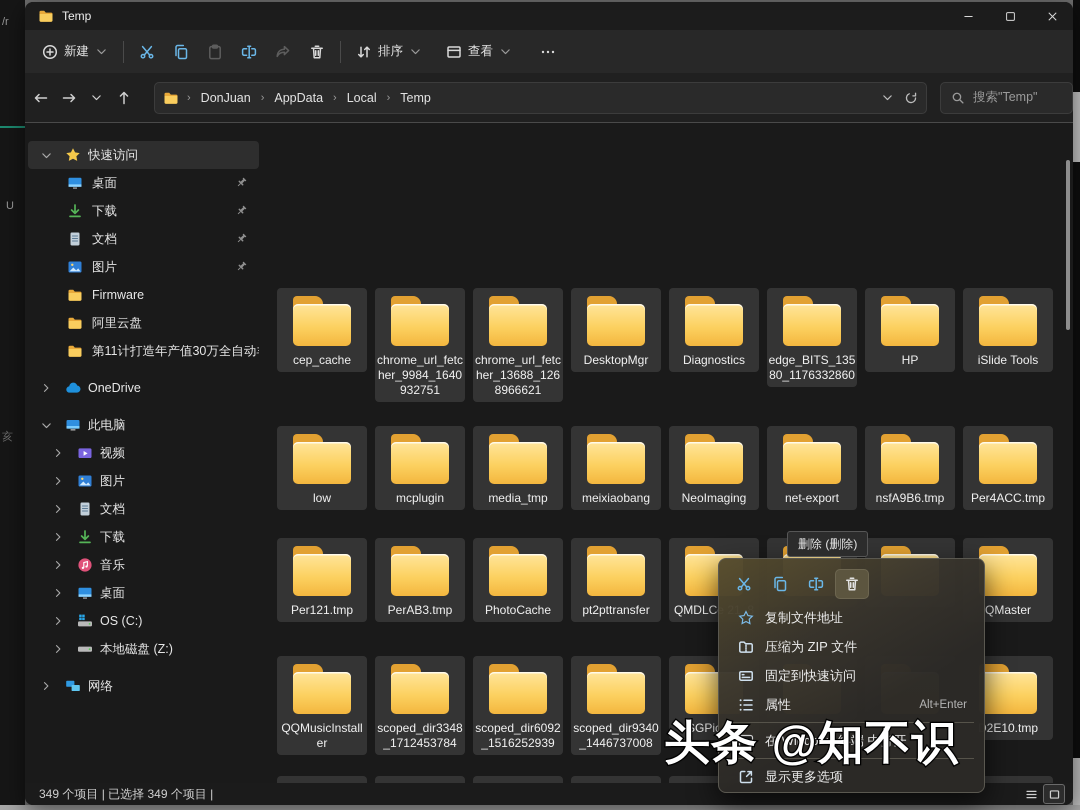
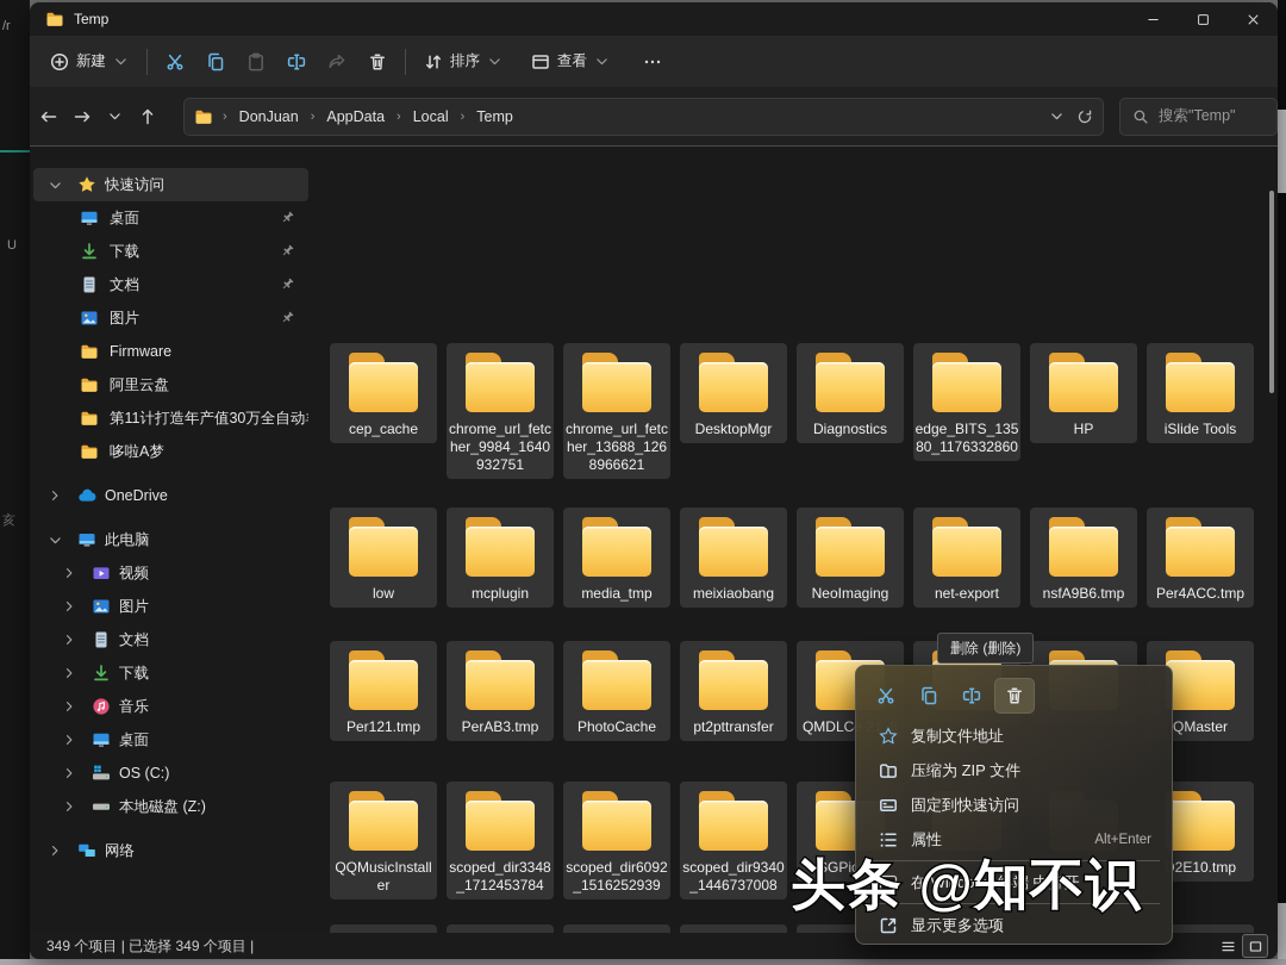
  /r
  U
  亥
  Temp
  新建
  排序
  查看
  ›
  DonJuan
  ›
  AppData
  ›
  Local
  ›
  Temp
  搜索"Temp"
  快速访问
  桌面
  下载
  文档
  图片
  Firmware
  阿里云盘
  第11计打造年产值30万全自动
+ 哆啦A梦
  OneDrive
  此电脑
  视频
  图片
  文档
  下载
  音乐
  桌面
  OS (C:)
  本地磁盘 (Z:)
  网络
  cep_cache
  chrome_url_fetcher_9984_1640932751
  chrome_url_fetcher_13688_1268966621
  DesktopMgr
  Diagnostics
  edge_BITS_13580_1176332860
  HP
  iSlide Tools
  low
  mcplugin
  media_tmp
  meixiaobang
  NeoImaging
  net-export
  nsfA9B6.tmp
  Per4ACC.tmp
  Per121.tmp
  PerAB3.tmp
  PhotoCache
  pt2pttransfer
  QMaster
  QQMusicInstaller
  scoped_dir3348_1712453784
  scoped_dir6092_1516252939
  scoped_dir9340_1446737008
  2E10.tmp
  349 个项目 | 已选择 349 个项目 |
  删除 (删除)
  复制文件地址
  压缩为 ZIP 文件
  固定到快速访问
  属性
  Alt+Enter
  在 Windows 终端 中打开
  显示更多选项
  头条 @知不识
